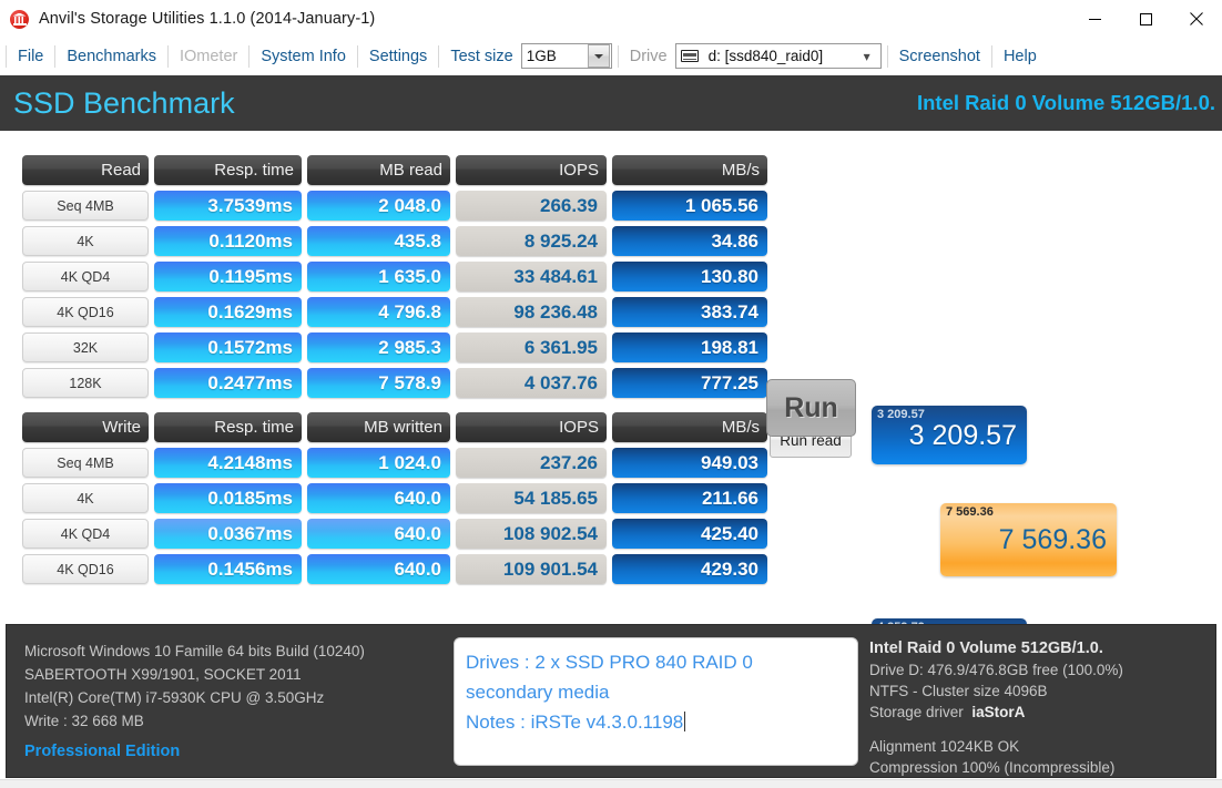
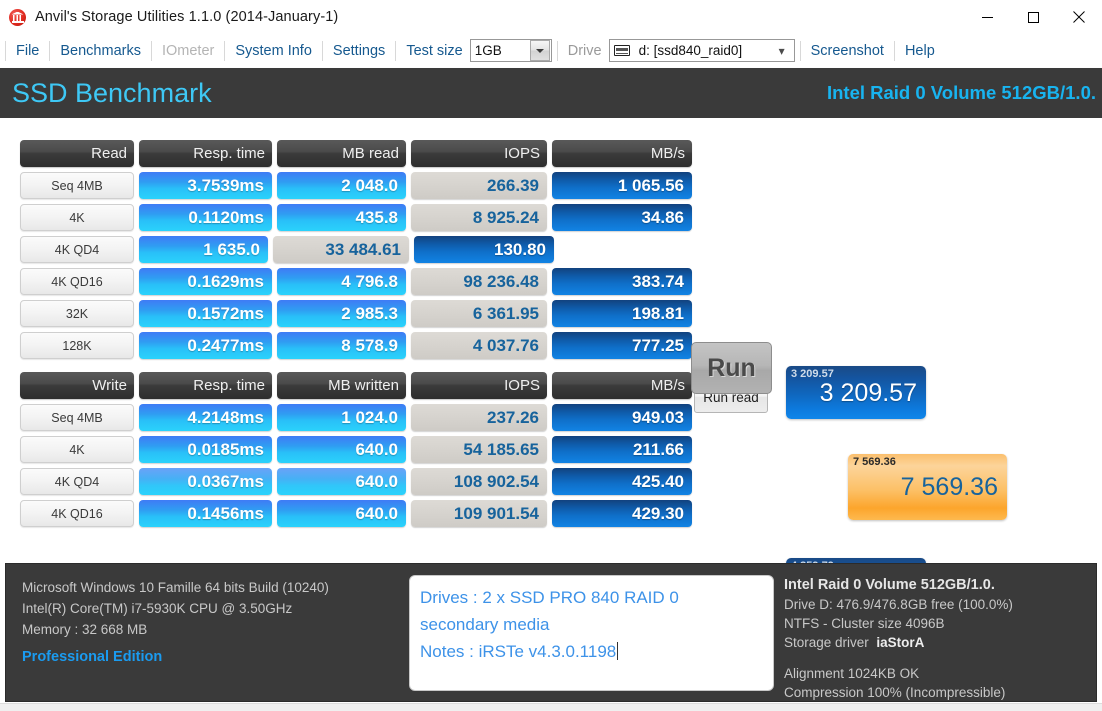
  Anvil's Storage Utilities 1.1.0 (2014-January-1)
  File
  Benchmarks
  IOmeter
  System Info
  Settings
  Test size
  1GB
  Drive
  d: [ssd840_raid0]
  ▾
  Screenshot
  Help
  SSD Benchmark
  Intel Raid 0 Volume 512GB/1.0.
  Read
  Resp. time
  MB read
  IOPS
  MB/s
  Seq 4MB
  3.7539ms
  2 048.0
  266.39
  1 065.56
  4K
  0.1120ms
  435.8
  8 925.24
  34.86
  4K QD4
- 0.1195ms
  1 635.0
  33 484.61
  130.80
  4K QD16
  0.1629ms
  4 796.8
  98 236.48
  383.74
  32K
  0.1572ms
  2 985.3
  6 361.95
  198.81
  128K
  0.2477ms
- 7 578.9
+ 8 578.9
  4 037.76
  777.25
  Write
  Resp. time
  MB written
  IOPS
  MB/s
  Seq 4MB
  4.2148ms
  1 024.0
  237.26
  949.03
  4K
  0.0185ms
  640.0
  54 185.65
  211.66
  4K QD4
  0.0367ms
  640.0
  108 902.54
  425.40
  4K QD16
  0.1456ms
  640.0
  109 901.54
  429.30
  Run read
  Run
  3 209.57
  3 209.57
  7 569.36
  7 569.36
  Microsoft Windows 10 Famille 64 bits Build (10240)
- SABERTOOTH X99/1901, SOCKET 2011
  Intel(R) Core(TM) i7-5930K CPU @ 3.50GHz
- Write : 32 668 MB
+ Memory : 32 668 MB
  Professional Edition
  Drives : 2 x SSD PRO 840 RAID 0
  secondary media
  Notes : iRSTe v4.3.0.1198
  Intel Raid 0 Volume 512GB/1.0.
  Drive D: 476.9/476.8GB free (100.0%)
  NTFS - Cluster size 4096B
  Storage driver iaStorA
  Alignment 1024KB OK
  Compression 100% (Incompressible)
